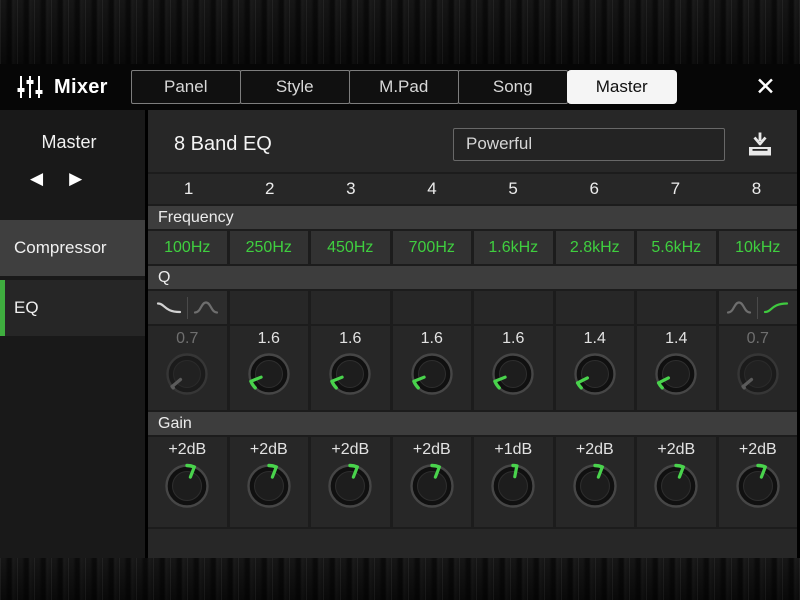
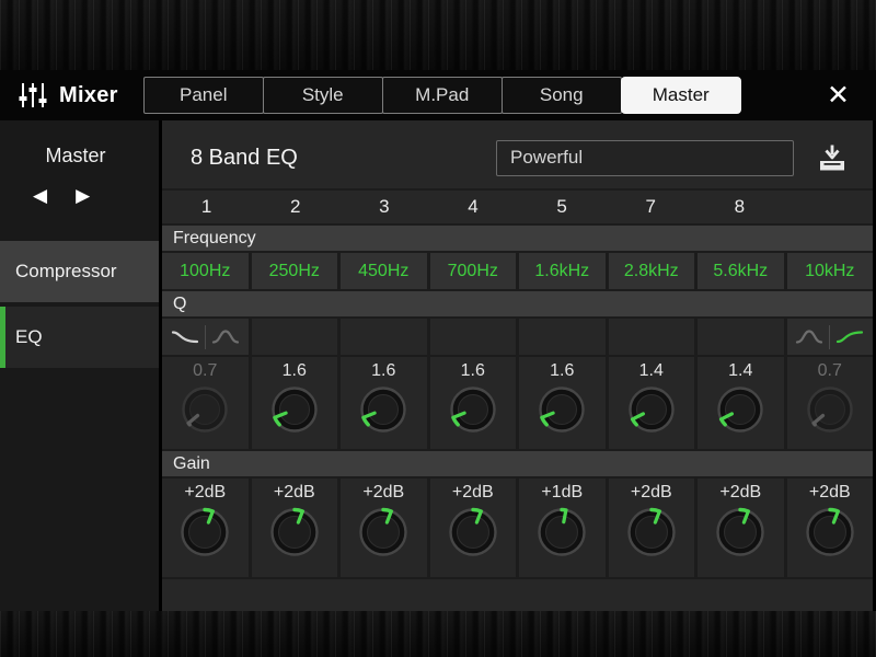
  Mixer
  Panel
  Style
  M.Pad
  Song
  Master
  ✕
  Master
  ◀
  ▶
  Compressor
  EQ
  8 Band EQ
  Powerful
  1
  2
  3
  4
  5
- 6
  7
  8
  Frequency
  100Hz
  250Hz
  450Hz
  700Hz
  1.6kHz
  2.8kHz
  5.6kHz
  10kHz
  Q
  0.7
  1.6
  1.6
  1.6
  1.6
  1.4
  1.4
  0.7
  Gain
  +2dB
  +2dB
  +2dB
  +2dB
  +1dB
  +2dB
  +2dB
  +2dB
